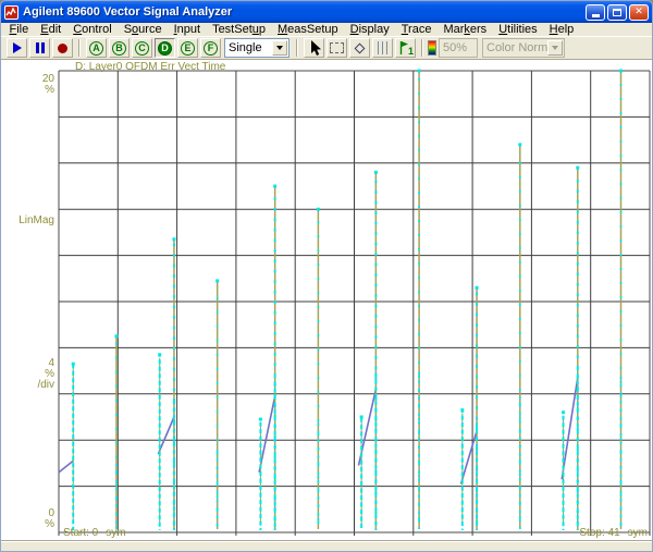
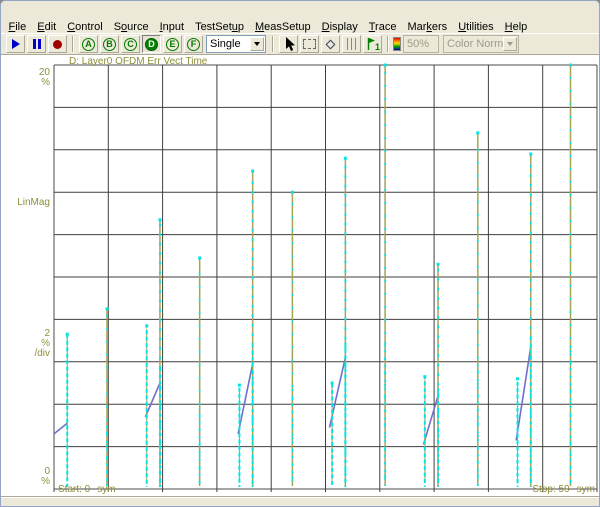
- Agilent 89600 Vector Signal Analyzer
- ✕
  File
  Edit
  Control
  Source
  Input
  TestSetup
  MeasSetup
  Display
  Trace
  Markers
  Utilities
  Help
  A
  B
  C
  D
  E
  F
  Single
  1
  50%
  Color Norm
  D: Layer0 OFDM Err Vect Time
  20
  %
  LinMag
- 4
+ 2
  %
  /div
  0
  %
  Start: 0 sym
- Stop: 41 sym
+ Stop: 59 sym
